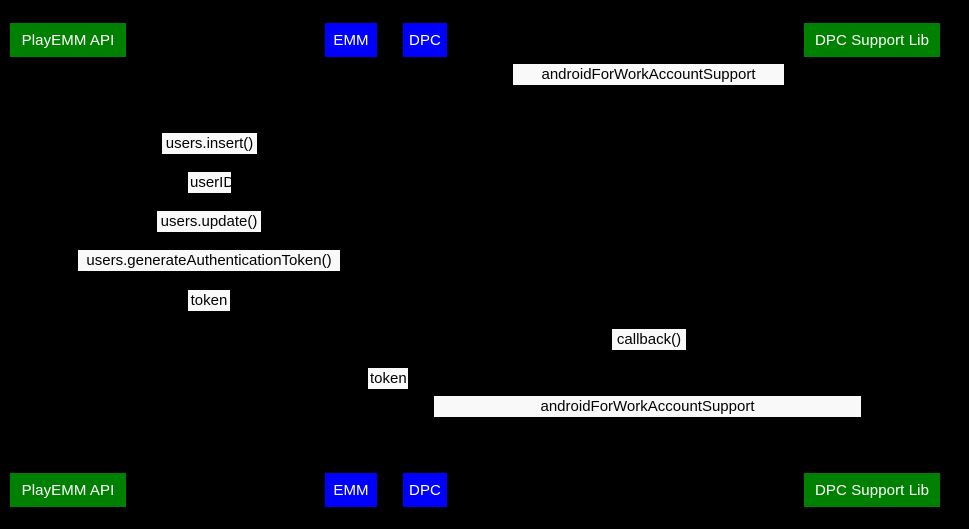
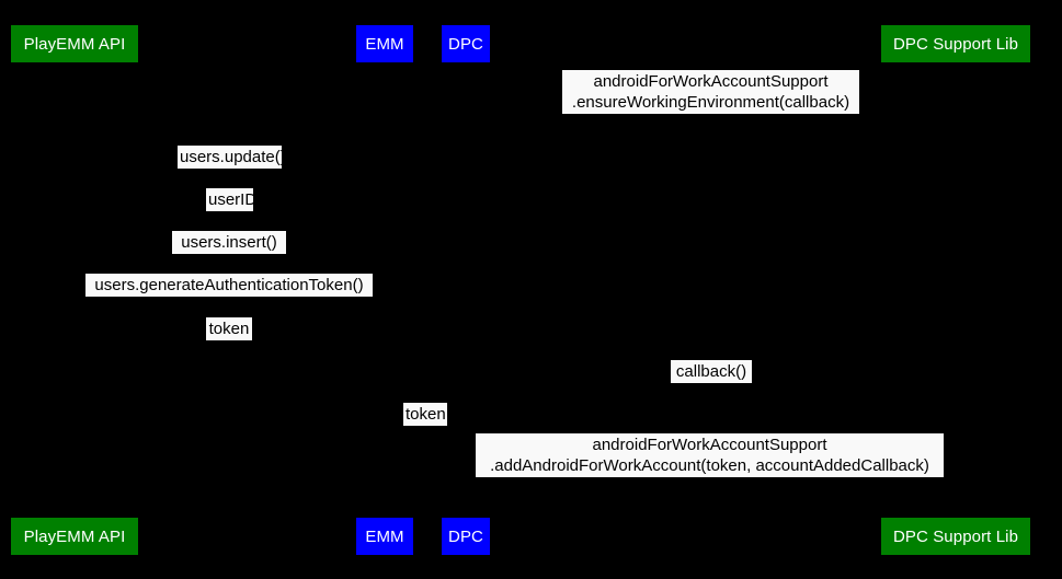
  PlayEMM API
  EMM
  DPC
  DPC Support Lib
  androidForWorkAccountSupport
+ .ensureWorkingEnvironment(callback)
- users.insert()
+ users.update()
  userID
- users.update()
+ users.insert()
  users.generateAuthenticationToken()
  token
  callback()
  token
  androidForWorkAccountSupport
+ .addAndroidForWorkAccount(token, accountAddedCallback)
  PlayEMM API
  EMM
  DPC
  DPC Support Lib
